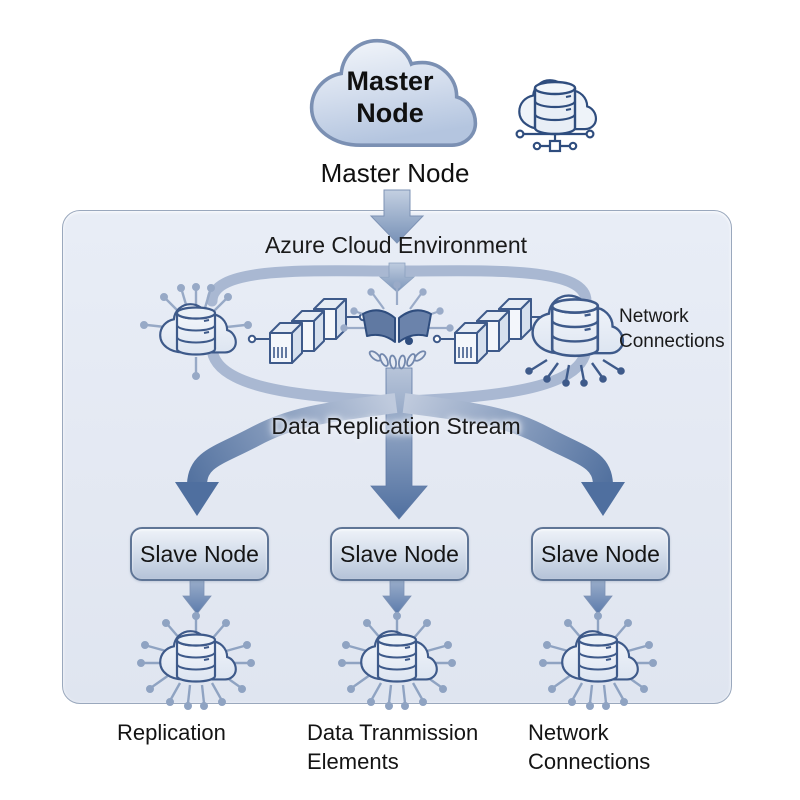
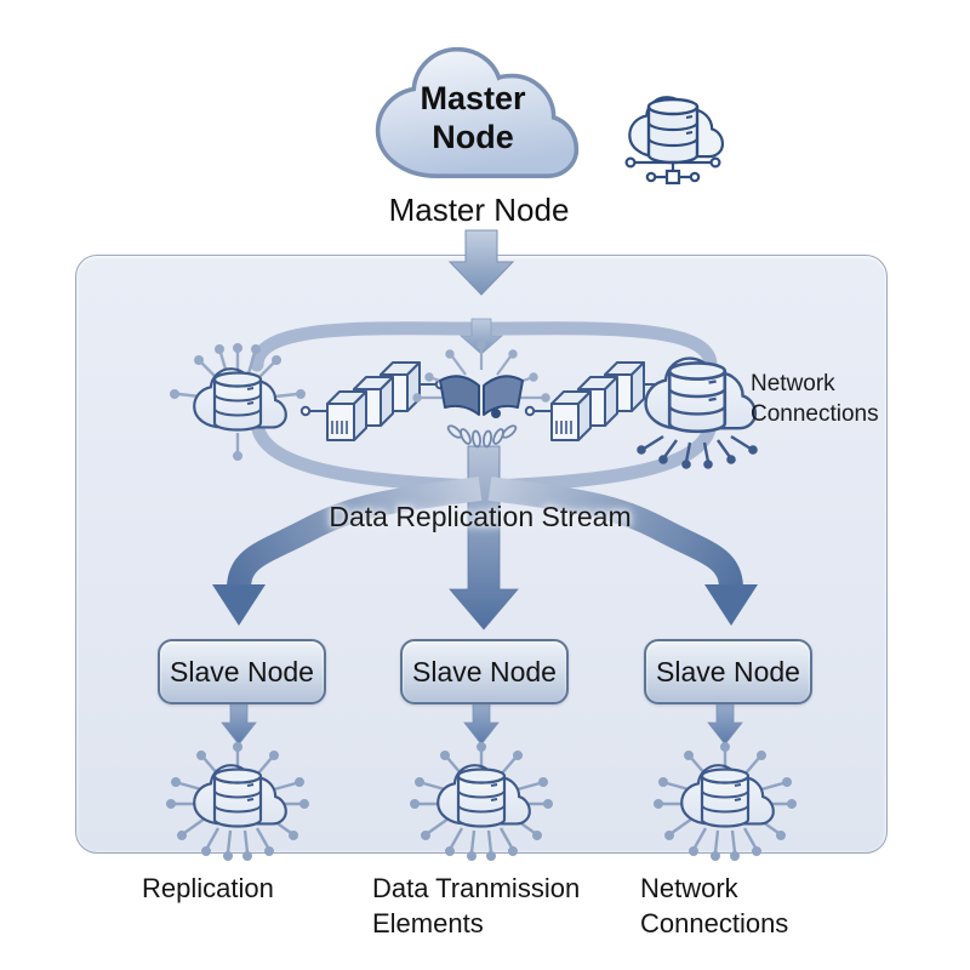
  Master
  Node
  Master Node
- Azure Cloud Environment
  Network Connections
  Data Replication Stream
  Slave Node
  Slave Node
  Slave Node
  Replication
  Data Tranmission Elements
  Network Connections
